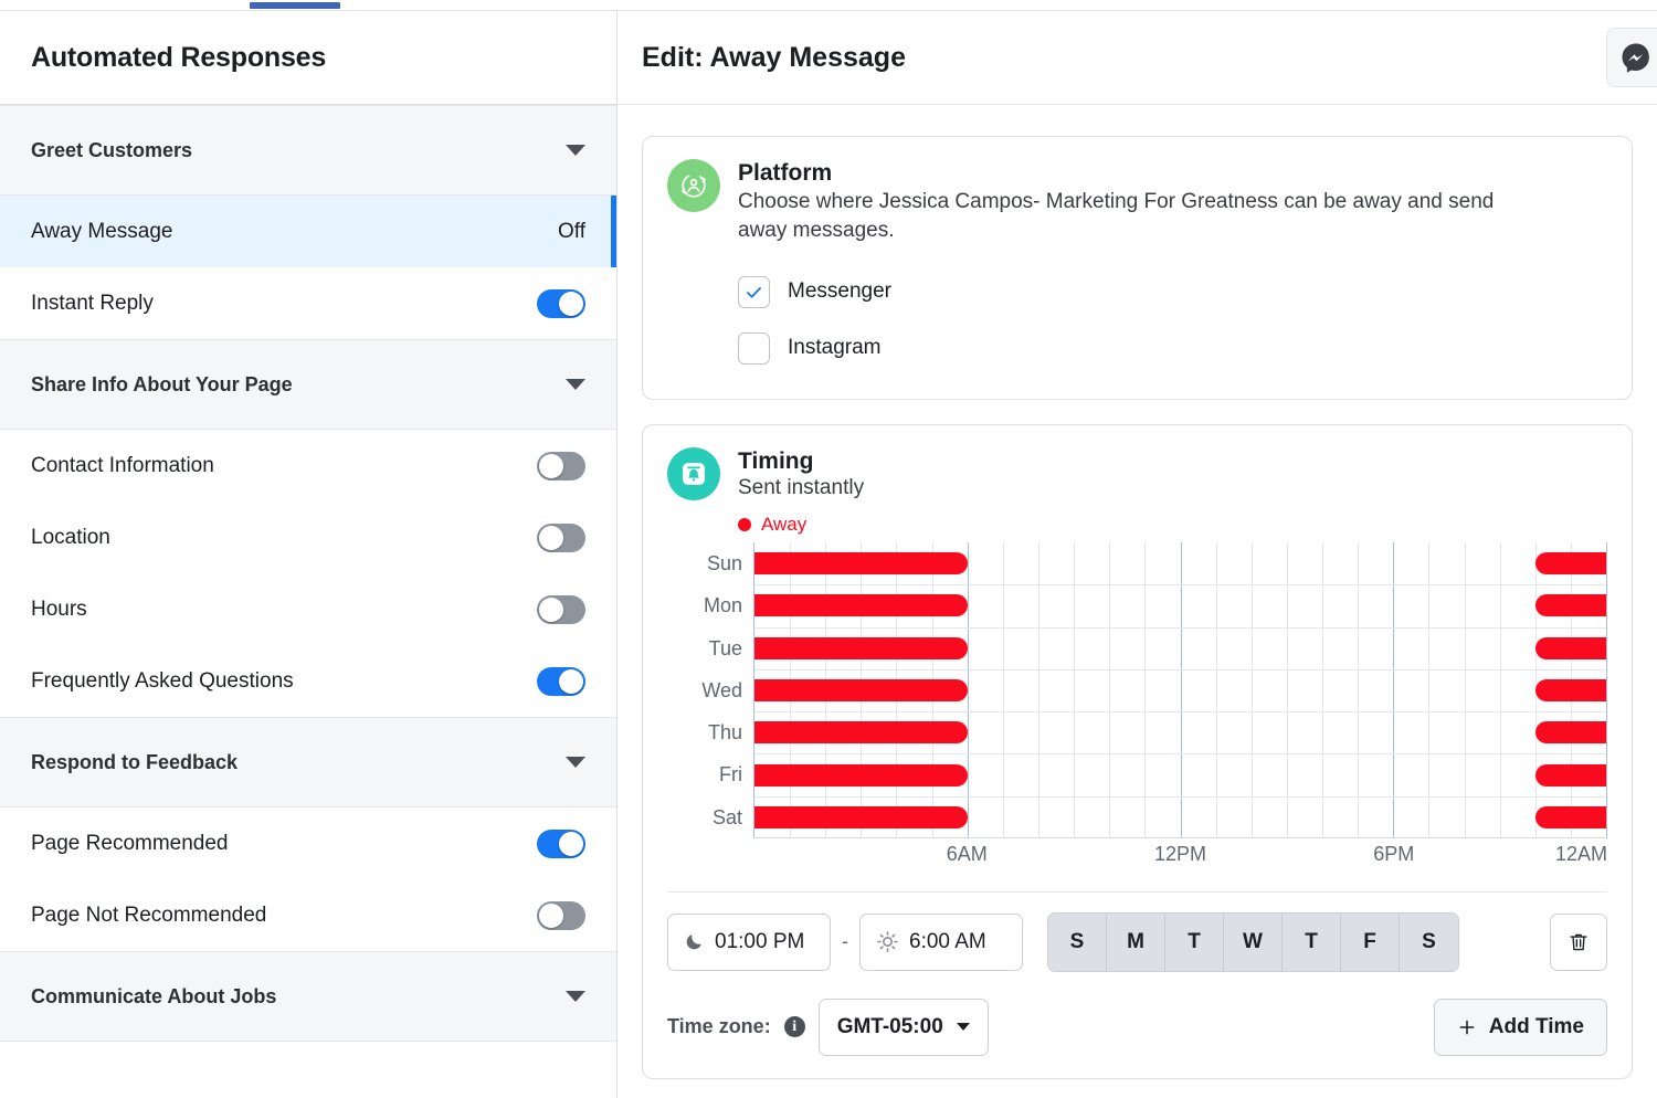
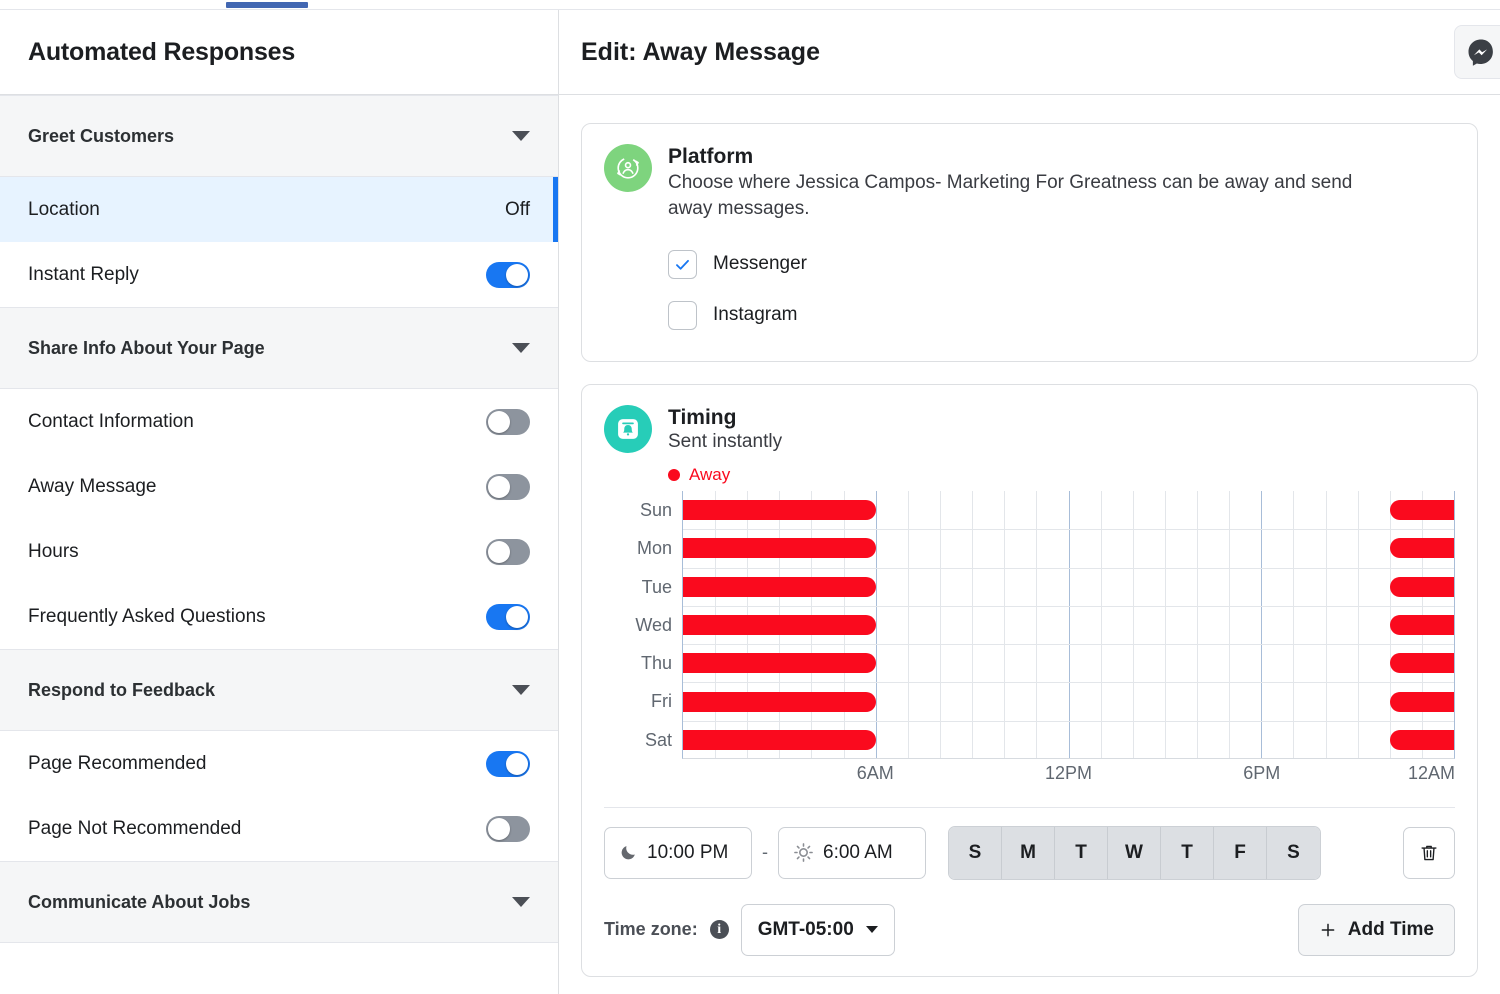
  Automated Responses
  Greet Customers
- Away Message
+ Location
  Off
  Instant Reply
  Share Info About Your Page
  Contact Information
- Location
+ Away Message
  Hours
  Frequently Asked Questions
  Respond to Feedback
  Page Recommended
  Page Not Recommended
  Communicate About Jobs
  Edit: Away Message
  Platform
  Choose where Jessica Campos- Marketing For Greatness can be away and send away messages.
  Messenger
  Instagram
  Timing
  Sent instantly
  Away
  Sun
  Mon
  Tue
  Wed
  Thu
  Fri
  Sat
  6AM
  12PM
  6PM
  12AM
- 01:00 PM
+ 10:00 PM
  -
  6:00 AM
  S
  M
  T
  W
  T
  F
  S
  Time zone:
  i
  GMT-05:00
  Add Time
